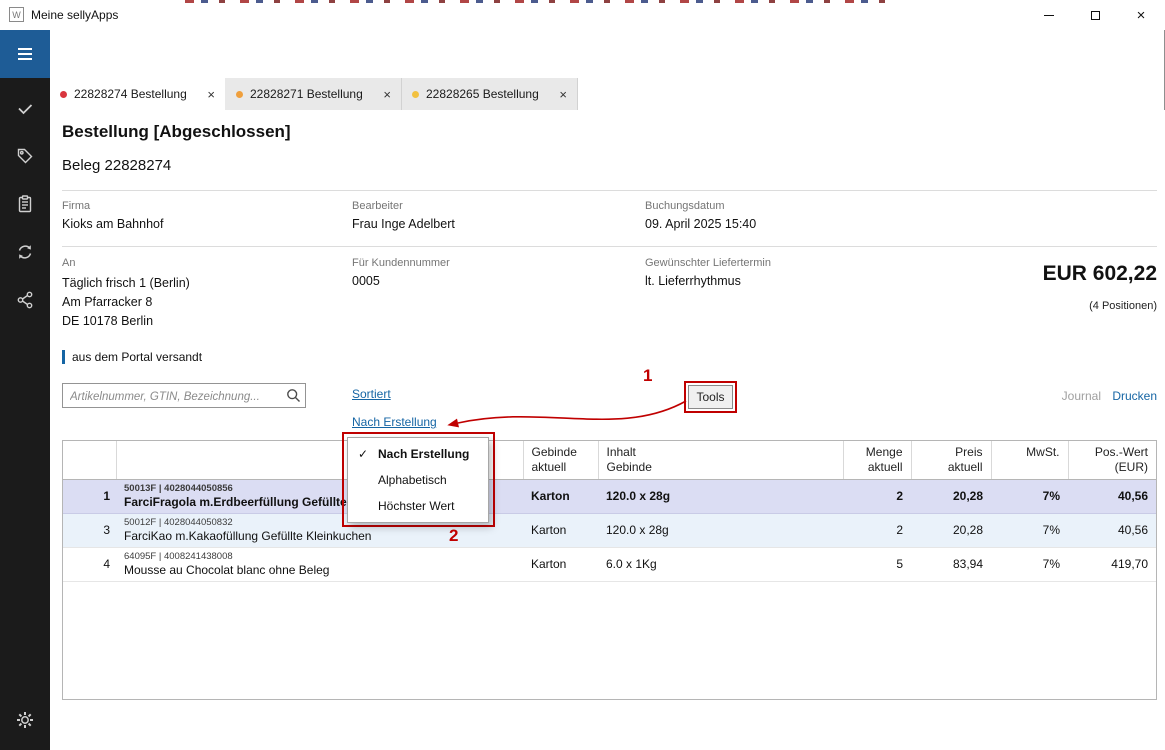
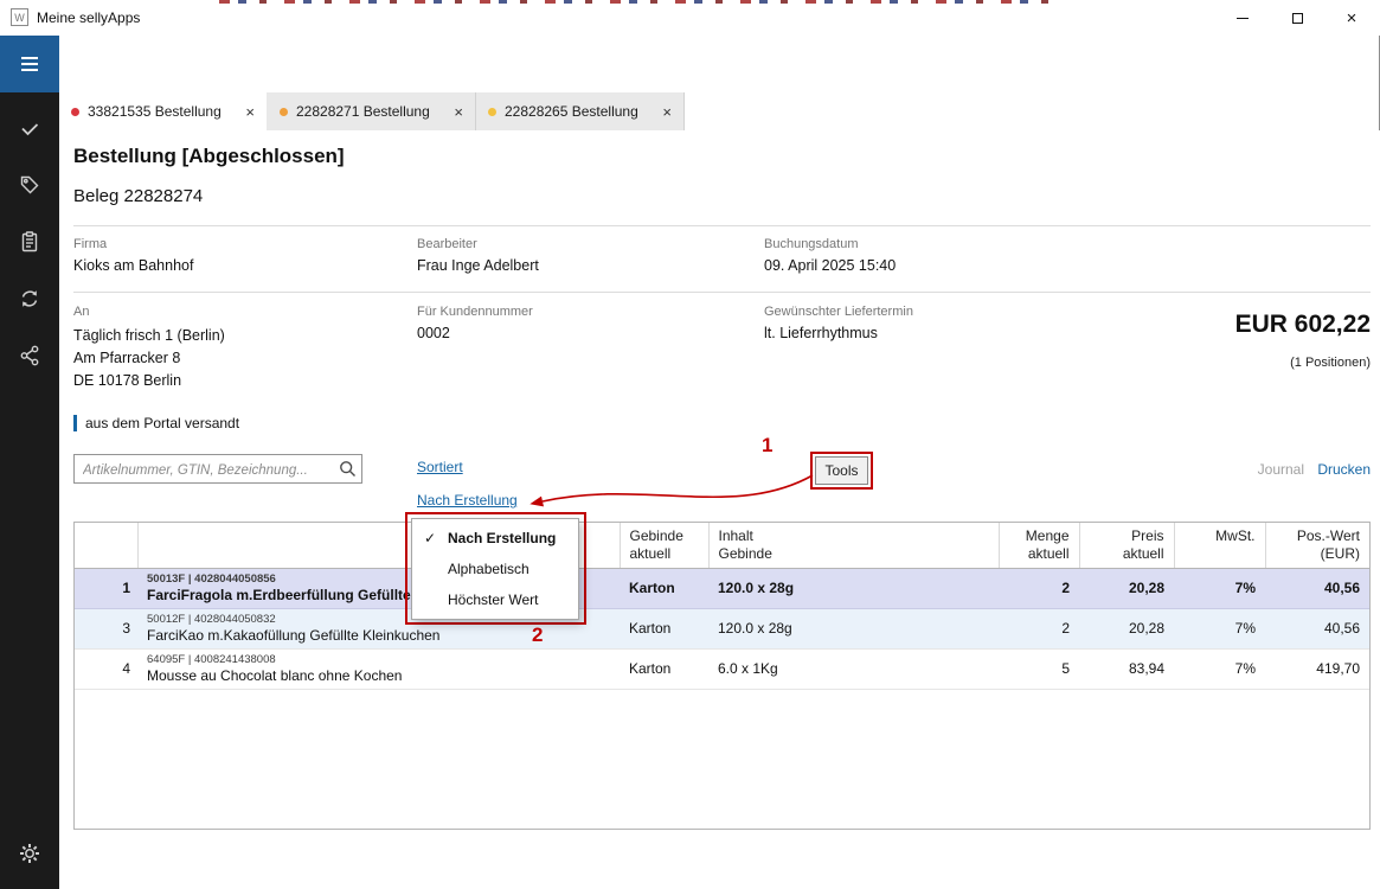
  W
  Meine sellyApps
  ×
- 22828274 Bestellung
+ 33821535 Bestellung
  ×
  22828271 Bestellung
  ×
  22828265 Bestellung
  ×
  Bestellung [Abgeschlossen]
  Beleg 22828274
  Firma
  Bearbeiter
  Buchungsdatum
  Kioks am Bahnhof
  Frau Inge Adelbert
  09. April 2025 15:40
  An
  Für Kundennummer
  Gewünschter Liefertermin
  Täglich frisch 1 (Berlin)
  Am Pfarracker 8
  DE 10178 Berlin
- 0005
+ 0002
  lt. Lieferrhythmus
  EUR 602,22
- (4 Positionen)
+ (1 Positionen)
  aus dem Portal versandt
  Artikelnummer, GTIN, Bezeichnung...
  Sortiert
  Nach Erstellung
  Tools
  Journal
  Drucken
  		Gebinde aktuell	Inhalt Gebinde	Menge aktuell	Preis aktuell	MwSt.	Pos.-Wert (EUR)
  1	50013F | 4028044050856 FarciFragola m.Erdbeerfüllung Gefüllte	Karton	120.0 x 28g	2	20,28	7%	40,56
  3	50012F | 4028044050832 FarciKao m.Kakaofüllung Gefüllte Kleinkuchen	Karton	120.0 x 28g	2	20,28	7%	40,56
- 4	64095F | 4008241438008 Mousse au Chocolat blanc ohne Beleg	Karton	6.0 x 1Kg	5	83,94	7%	419,70
+ 4	64095F | 4008241438008 Mousse au Chocolat blanc ohne Kochen	Karton	6.0 x 1Kg	5	83,94	7%	419,70
  ✓
  Nach Erstellung
  Alphabetisch
  Höchster Wert
  1
  2
